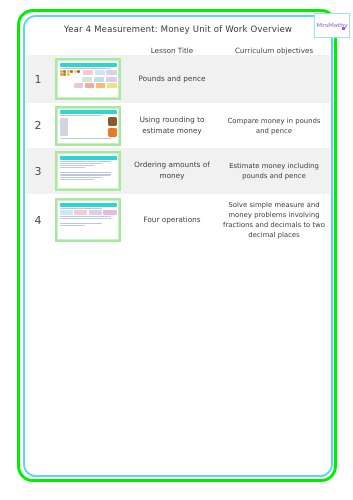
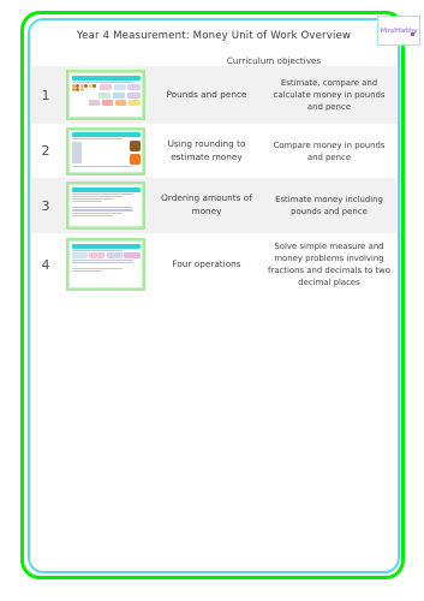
  Year 4 Measurement: Money Unit of Work Overview
- Lesson Title
  Curriculum objectives
  1
  Pounds and pence
+ Estimate, compare and calculate money in pounds and pence
  2
  Using rounding to estimate money
  Compare money in pounds and pence
  3
  Ordering amounts of money
  Estimate money including pounds and pence
  4
  Four operations
  Solve simple measure and money problems involving fractions and decimals to two decimal places
